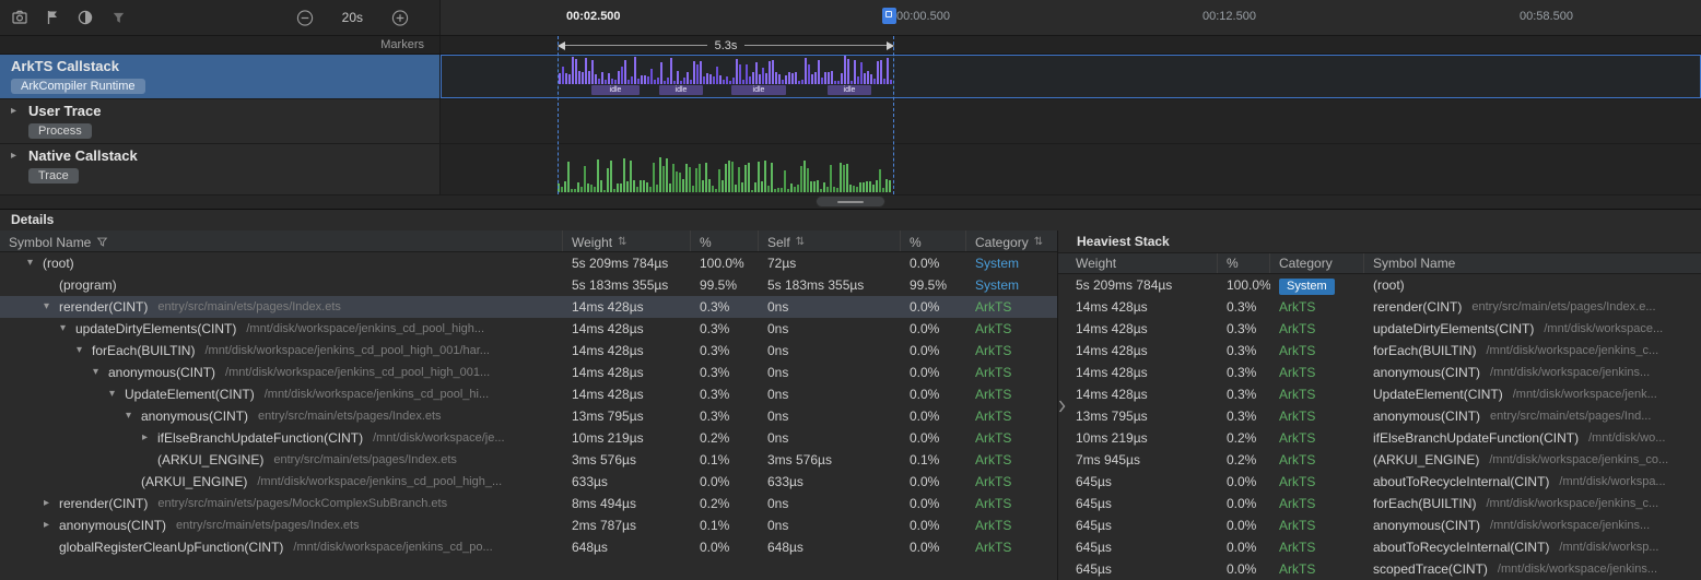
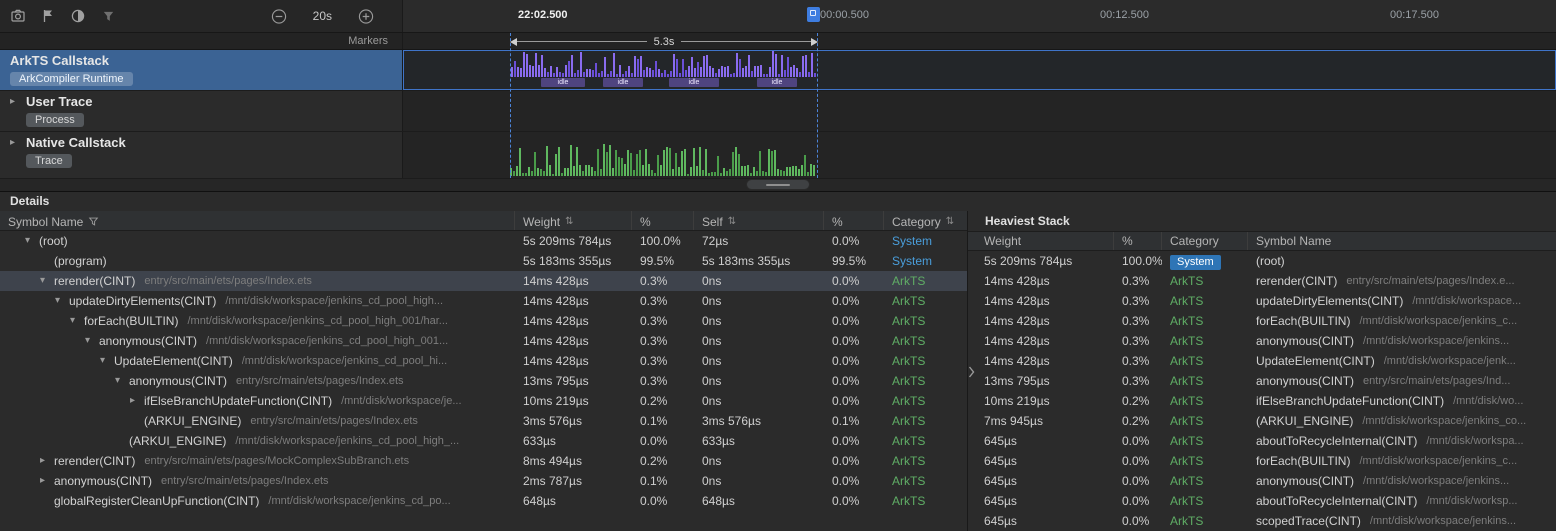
  20s
- 00:02.500
+ 22:02.500
  00:00.500
  00:12.500
- 00:58.500
+ 00:17.500
  Markers
  5.3s
  ArkTS Callstack
  ArkCompiler Runtime
  ▸
  User Trace
  Process
  ▸
  Native Callstack
  Trace
  Details
  Symbol Name
  Weight
  ⇅
  %
  Self
  ⇅
  %
  Category
  ⇅
  ▾
  (root)
  5s 209ms 784µs
  100.0%
  72µs
  0.0%
  System
  (program)
  5s 183ms 355µs
  99.5%
  5s 183ms 355µs
  99.5%
  System
  ▾
  rerender(CINT)
  entry/src/main/ets/pages/Index.ets
  14ms 428µs
  0.3%
  0ns
  0.0%
  ArkTS
  ▾
  updateDirtyElements(CINT)
  /mnt/disk/workspace/jenkins_cd_pool_high...
  14ms 428µs
  0.3%
  0ns
  0.0%
  ArkTS
  ▾
  forEach(BUILTIN)
  /mnt/disk/workspace/jenkins_cd_pool_high_001/har...
  14ms 428µs
  0.3%
  0ns
  0.0%
  ArkTS
  ▾
  anonymous(CINT)
  /mnt/disk/workspace/jenkins_cd_pool_high_001...
  14ms 428µs
  0.3%
  0ns
  0.0%
  ArkTS
  ▾
  UpdateElement(CINT)
  /mnt/disk/workspace/jenkins_cd_pool_hi...
  14ms 428µs
  0.3%
  0ns
  0.0%
  ArkTS
  ▾
  anonymous(CINT)
  entry/src/main/ets/pages/Index.ets
  13ms 795µs
  0.3%
  0ns
  0.0%
  ArkTS
  ▸
  ifElseBranchUpdateFunction(CINT)
  /mnt/disk/workspace/je...
  10ms 219µs
  0.2%
  0ns
  0.0%
  ArkTS
  (ARKUI_ENGINE)
  entry/src/main/ets/pages/Index.ets
  3ms 576µs
  0.1%
  3ms 576µs
  0.1%
  ArkTS
  (ARKUI_ENGINE)
  /mnt/disk/workspace/jenkins_cd_pool_high_...
  633µs
  0.0%
  633µs
  0.0%
  ArkTS
  ▸
  rerender(CINT)
  entry/src/main/ets/pages/MockComplexSubBranch.ets
  8ms 494µs
  0.2%
  0ns
  0.0%
  ArkTS
  ▸
  anonymous(CINT)
  entry/src/main/ets/pages/Index.ets
  2ms 787µs
  0.1%
  0ns
  0.0%
  ArkTS
  globalRegisterCleanUpFunction(CINT)
  /mnt/disk/workspace/jenkins_cd_po...
  648µs
  0.0%
  648µs
  0.0%
  ArkTS
  Heaviest Stack
  Weight
  %
  Category
  Symbol Name
  5s 209ms 784µs
  100.0%
  System
  (root)
  14ms 428µs
  0.3%
  ArkTS
  rerender(CINT)
  entry/src/main/ets/pages/Index.e...
  14ms 428µs
  0.3%
  ArkTS
  updateDirtyElements(CINT)
  /mnt/disk/workspace...
  14ms 428µs
  0.3%
  ArkTS
  forEach(BUILTIN)
  /mnt/disk/workspace/jenkins_c...
  14ms 428µs
  0.3%
  ArkTS
  anonymous(CINT)
  /mnt/disk/workspace/jenkins...
  14ms 428µs
  0.3%
  ArkTS
  UpdateElement(CINT)
  /mnt/disk/workspace/jenk...
  13ms 795µs
  0.3%
  ArkTS
  anonymous(CINT)
  entry/src/main/ets/pages/Ind...
  10ms 219µs
  0.2%
  ArkTS
  ifElseBranchUpdateFunction(CINT)
  /mnt/disk/wo...
  7ms 945µs
  0.2%
  ArkTS
  (ARKUI_ENGINE)
  /mnt/disk/workspace/jenkins_co...
  645µs
  0.0%
  ArkTS
  aboutToRecycleInternal(CINT)
  /mnt/disk/workspa...
  645µs
  0.0%
  ArkTS
  forEach(BUILTIN)
  /mnt/disk/workspace/jenkins_c...
  645µs
  0.0%
  ArkTS
  anonymous(CINT)
  /mnt/disk/workspace/jenkins...
  645µs
  0.0%
  ArkTS
  aboutToRecycleInternal(CINT)
  /mnt/disk/worksp...
  645µs
  0.0%
  ArkTS
  scopedTrace(CINT)
  /mnt/disk/workspace/jenkins...
